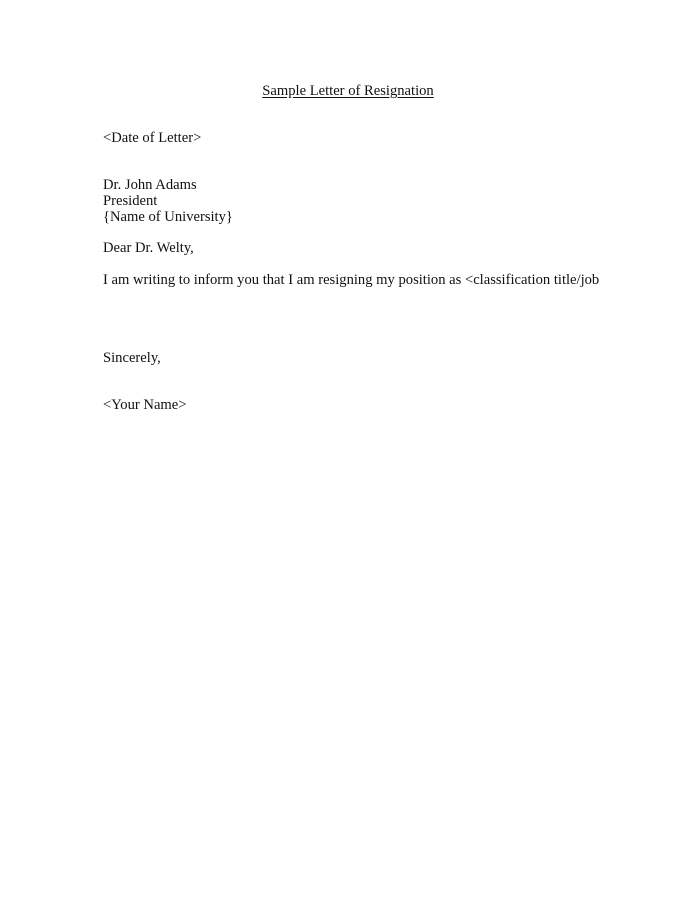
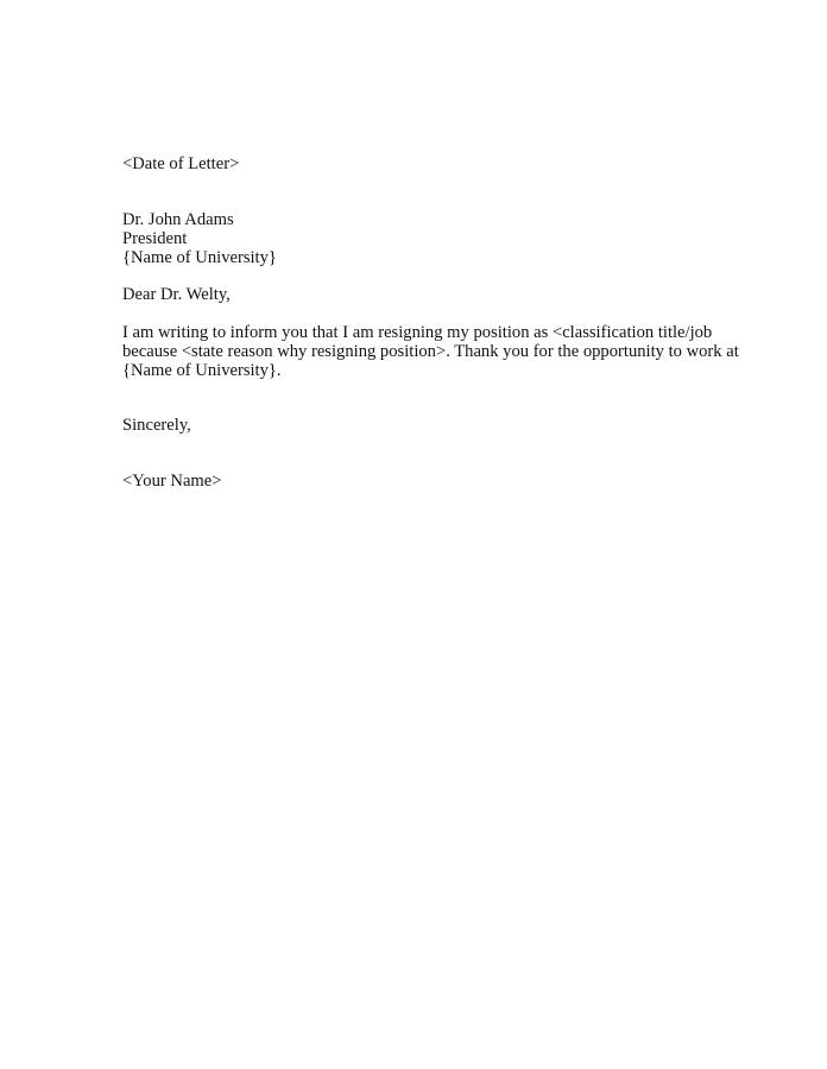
- Sample Letter of Resignation
  <Date of Letter>
  Dr. John Adams
  President
  {Name of University}
  Dear Dr. Welty,
  I am writing to inform you that I am resigning my position as <classification title/job
+ because <state reason why resigning position>. Thank you for the opportunity to work at
+ {Name of University}.
  Sincerely,
  <Your Name>
